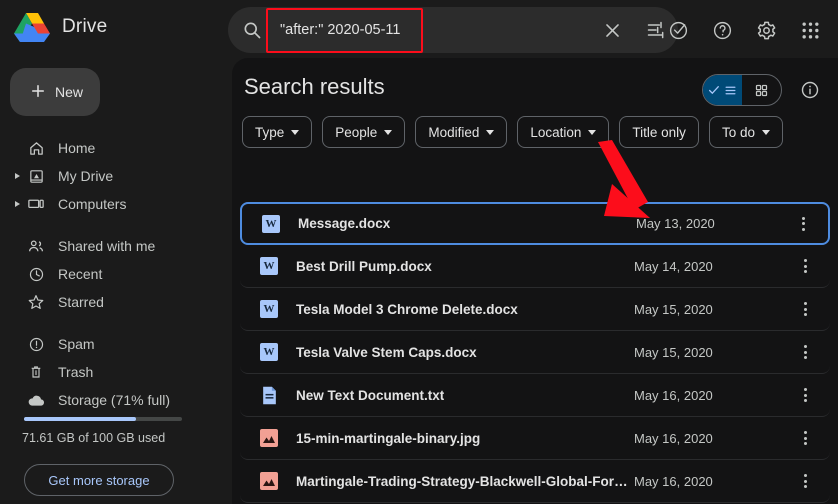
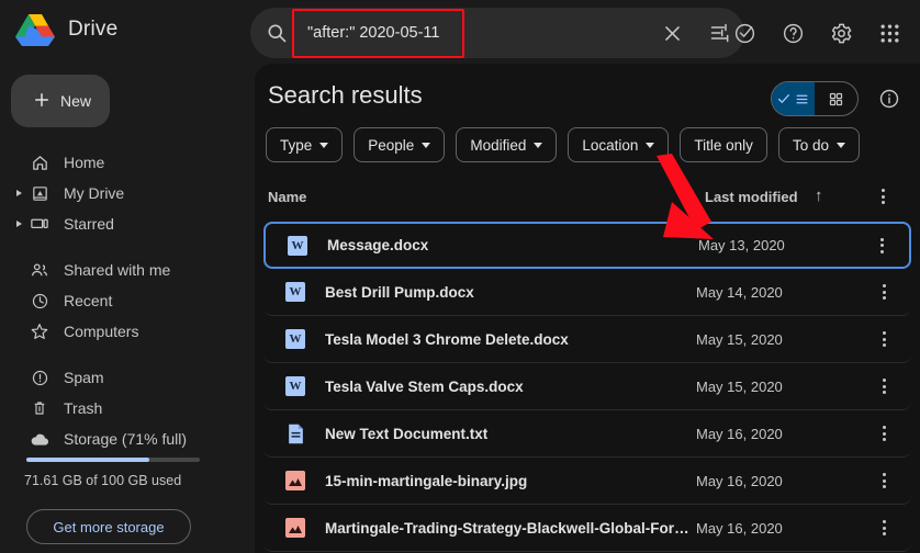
  Drive
  "after:" 2020-05-11
  New
  Home
  My Drive
- Computers
+ Starred
  Shared with me
  Recent
- Starred
+ Computers
  Spam
  Trash
  Storage (71% full)
  71.61 GB of 100 GB used
  Get more storage
  Search results
  Type
  People
  Modified
  Location
  Title only
  To do
+ Name
+ Last modified
+ ↑
  W
  Message.docx
  May 13, 2020
  W
  Best Drill Pump.docx
  May 14, 2020
  W
  Tesla Model 3 Chrome Delete.docx
  May 15, 2020
  W
  Tesla Valve Stem Caps.docx
  May 15, 2020
  New Text Document.txt
  May 16, 2020
  15-min-martingale-binary.jpg
  May 16, 2020
  Martingale-Trading-Strategy-Blackwell-Global-Forex.
  May 16, 2020
